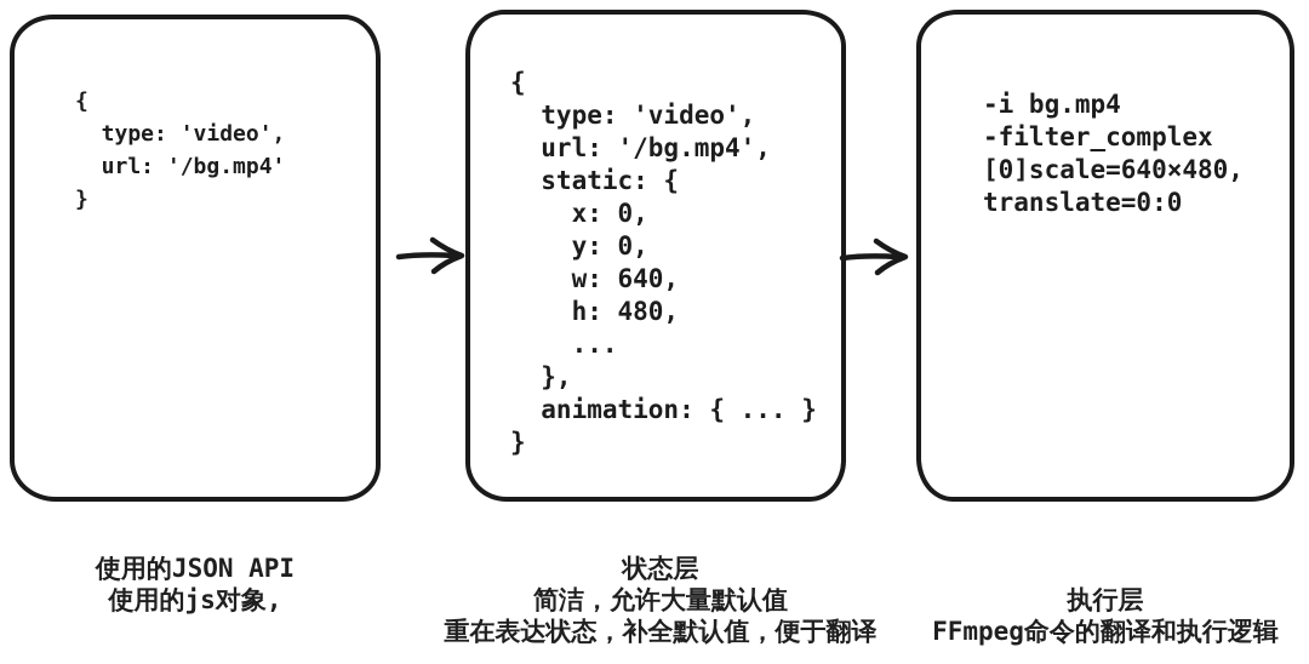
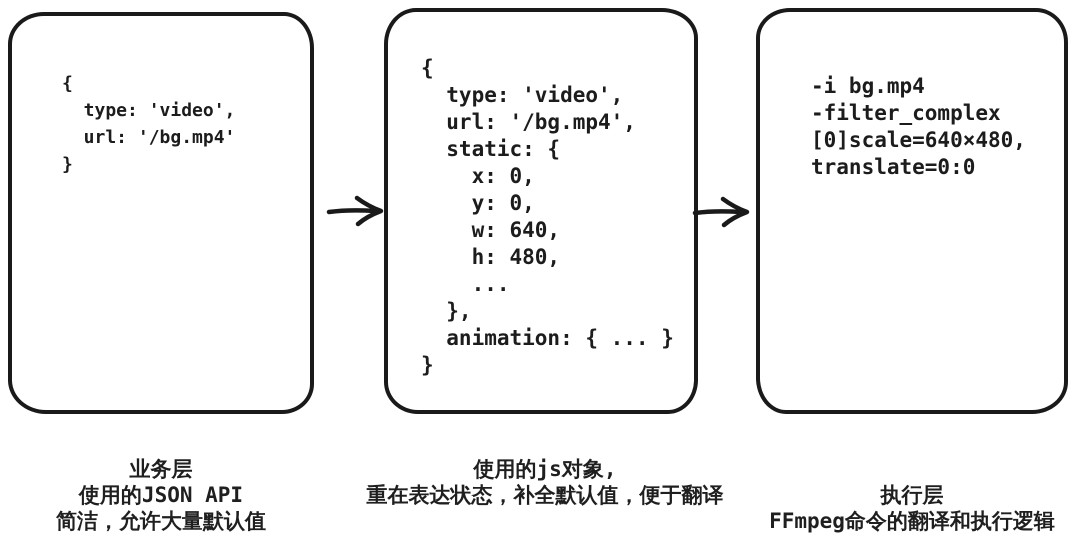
  {
  type: 'video',
  url: '/bg.mp4'
  }
  {
  type: 'video',
  url: '/bg.mp4',
  static: {
  x: 0,
  y: 0,
  w: 640,
  h: 480,
  ...
  },
  animation: { ... }
  }
  -i bg.mp4
  -filter_complex
  [0]scale=640×480,
  translate=0:0
+ 业务层
  使用的JSON API
- 使用的js对象,
+ 简洁，允许大量默认值
- 状态层
- 简洁，允许大量默认值
+ 使用的js对象,
  重在表达状态，补全默认值，便于翻译
  执行层
  FFmpeg命令的翻译和执行逻辑
